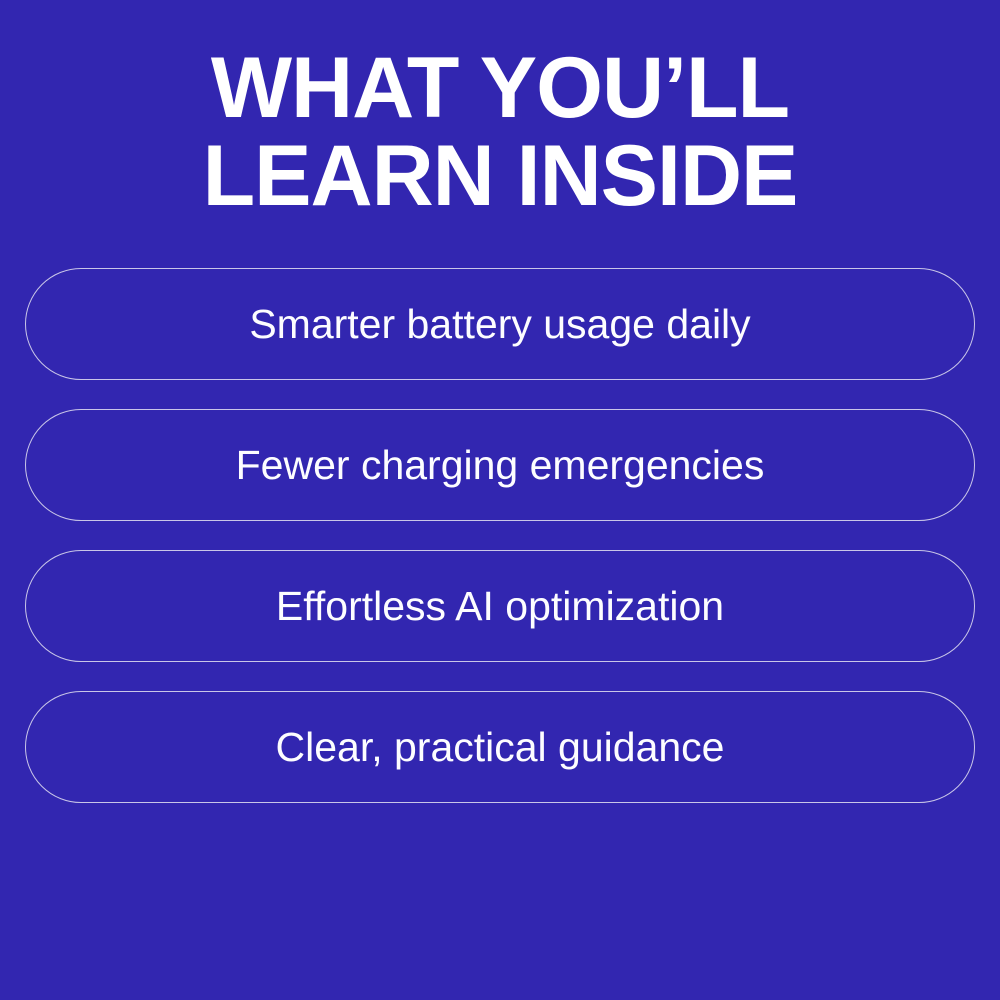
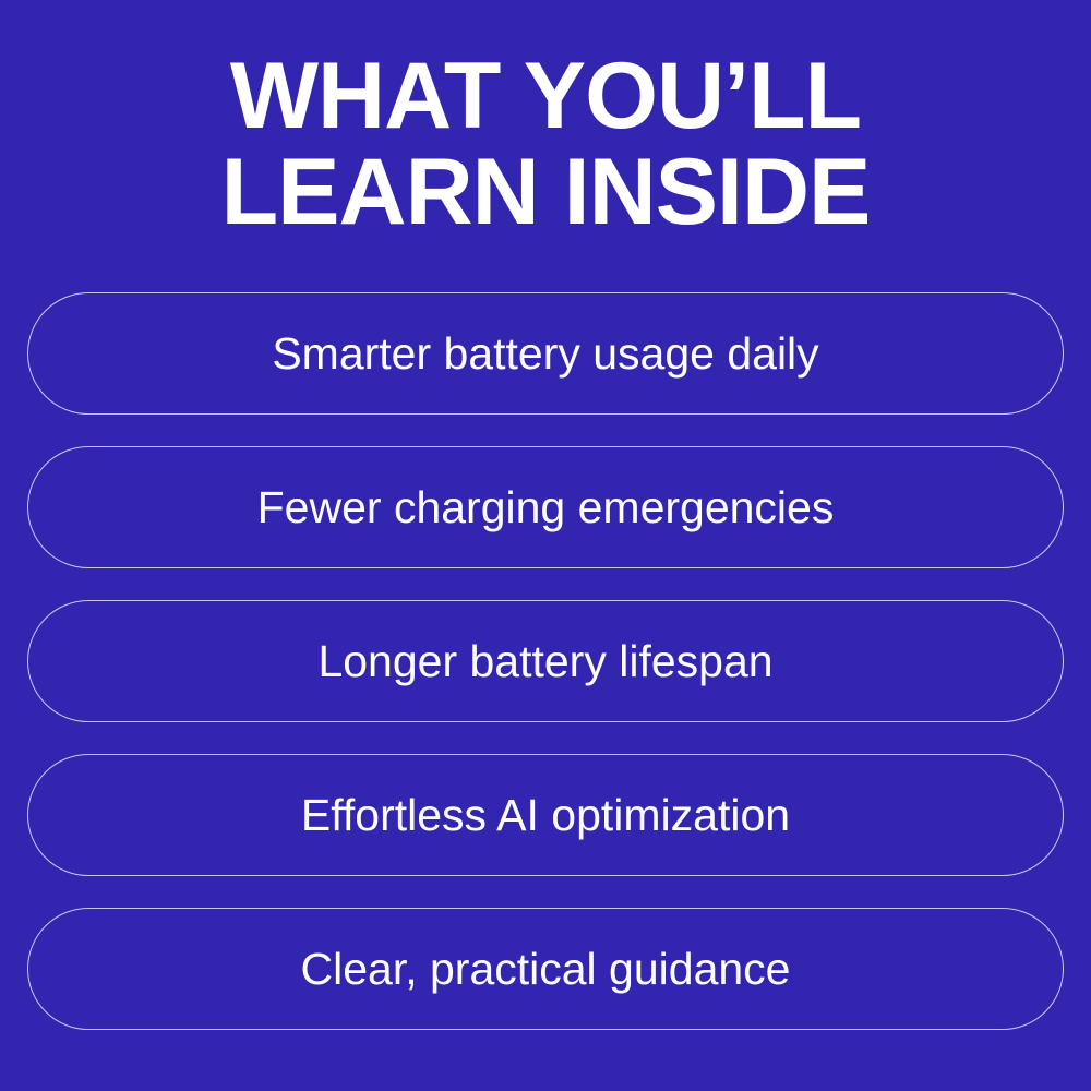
  WHAT YOU’LL
  LEARN INSIDE
  Smarter battery usage daily
  Fewer charging emergencies
+ Longer battery lifespan
  Effortless AI optimization
  Clear, practical guidance
